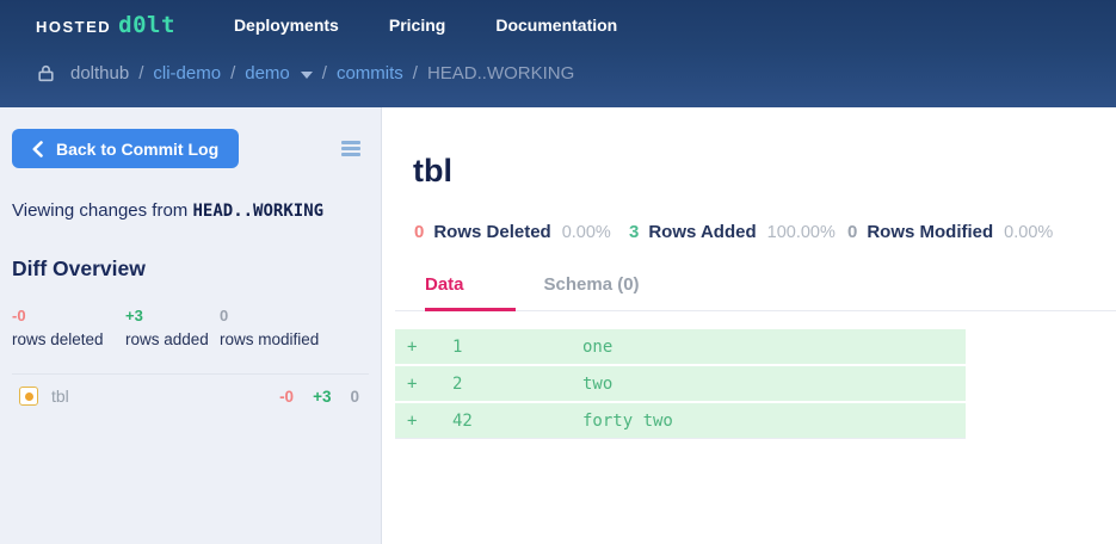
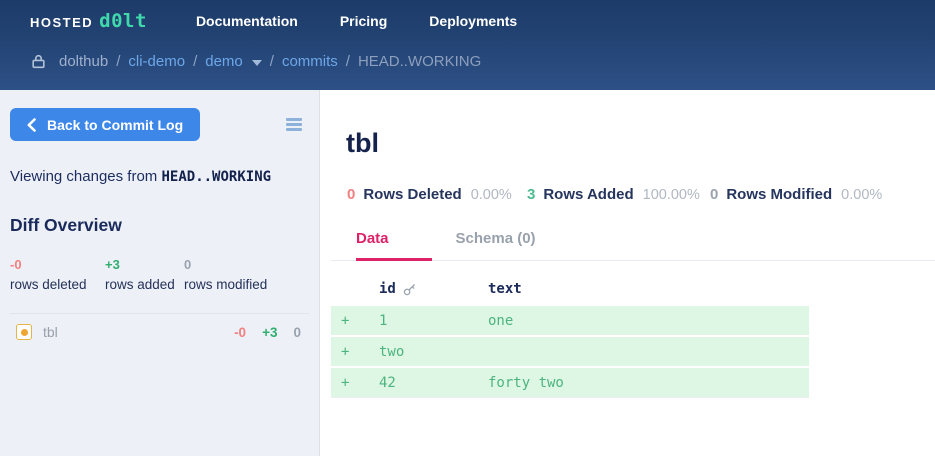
  HOSTED
  d0lt
- Deployments
+ Documentation
  Pricing
- Documentation
+ Deployments
  dolthub
  /
  cli-demo
  /
  demo
  /
  commits
  /
  HEAD..WORKING
  Back to Commit Log
  Viewing changes from HEAD..WORKING
  Diff Overview
  -0
  rows deleted
  +3
  rows added
  0
  rows modified
  tbl
  -0
  +3
  0
  tbl
  0
  Rows Deleted
  0.00%
  3
  Rows Added
  100.00%
  0
  Rows Modified
  0.00%
  Data
  Schema (0)
+ id
+ text
  +
  1
  one
  +
- 2
  two
  +
  42
  forty two
